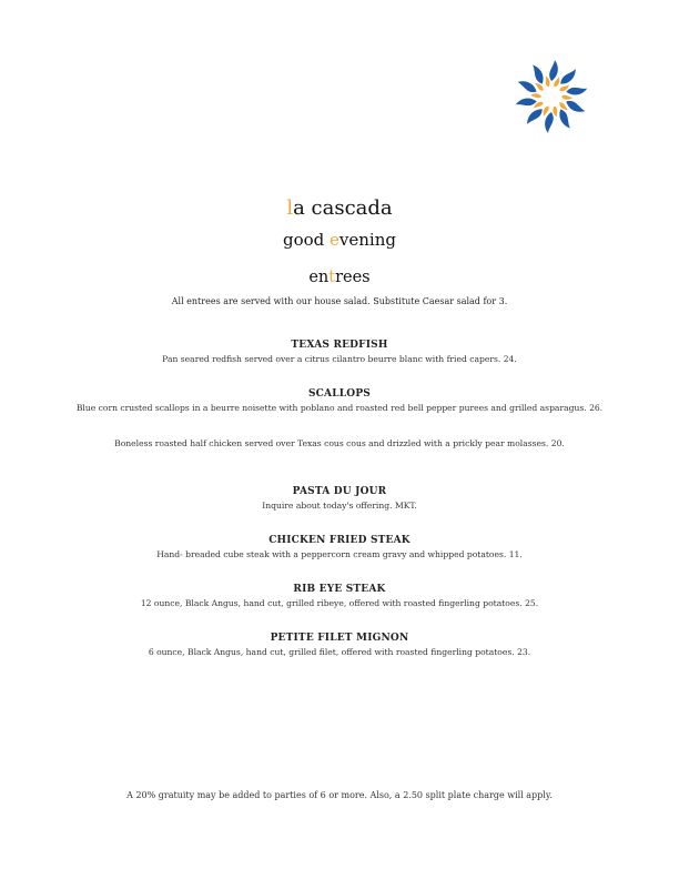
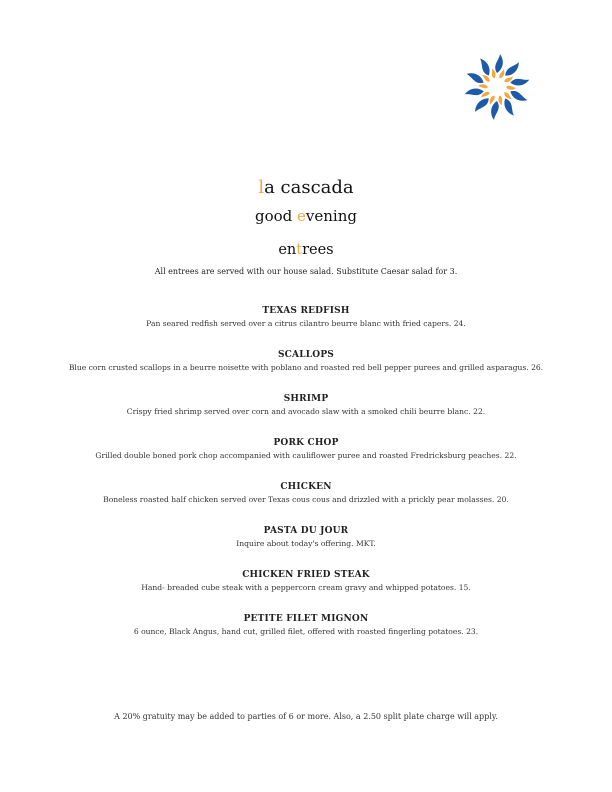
  la cascada
  good evening
  entrees
  All entrees are served with our house salad. Substitute Caesar salad for 3.
  TEXAS REDFISH
  Pan seared redfish served over a citrus cilantro beurre blanc with fried capers. 24.
  SCALLOPS
  Blue corn crusted scallops in a beurre noisette with poblano and roasted red bell pepper purees and grilled asparagus. 26.
+ SHRIMP
+ Crispy fried shrimp served over corn and avocado slaw with a smoked chili beurre blanc. 22.
+ PORK CHOP
+ Grilled double boned pork chop accompanied with cauliflower puree and roasted Fredricksburg peaches. 22.
+ CHICKEN
  Boneless roasted half chicken served over Texas cous cous and drizzled with a prickly pear molasses. 20.
  PASTA DU JOUR
  Inquire about today's offering. MKT.
  CHICKEN FRIED STEAK
- Hand- breaded cube steak with a peppercorn cream gravy and whipped potatoes. 11.
+ Hand- breaded cube steak with a peppercorn cream gravy and whipped potatoes. 15.
- RIB EYE STEAK
- 12 ounce, Black Angus, hand cut, grilled ribeye, offered with roasted fingerling potatoes. 25.
  PETITE FILET MIGNON
  6 ounce, Black Angus, hand cut, grilled filet, offered with roasted fingerling potatoes. 23.
  A 20% gratuity may be added to parties of 6 or more. Also, a 2.50 split plate charge will apply.
